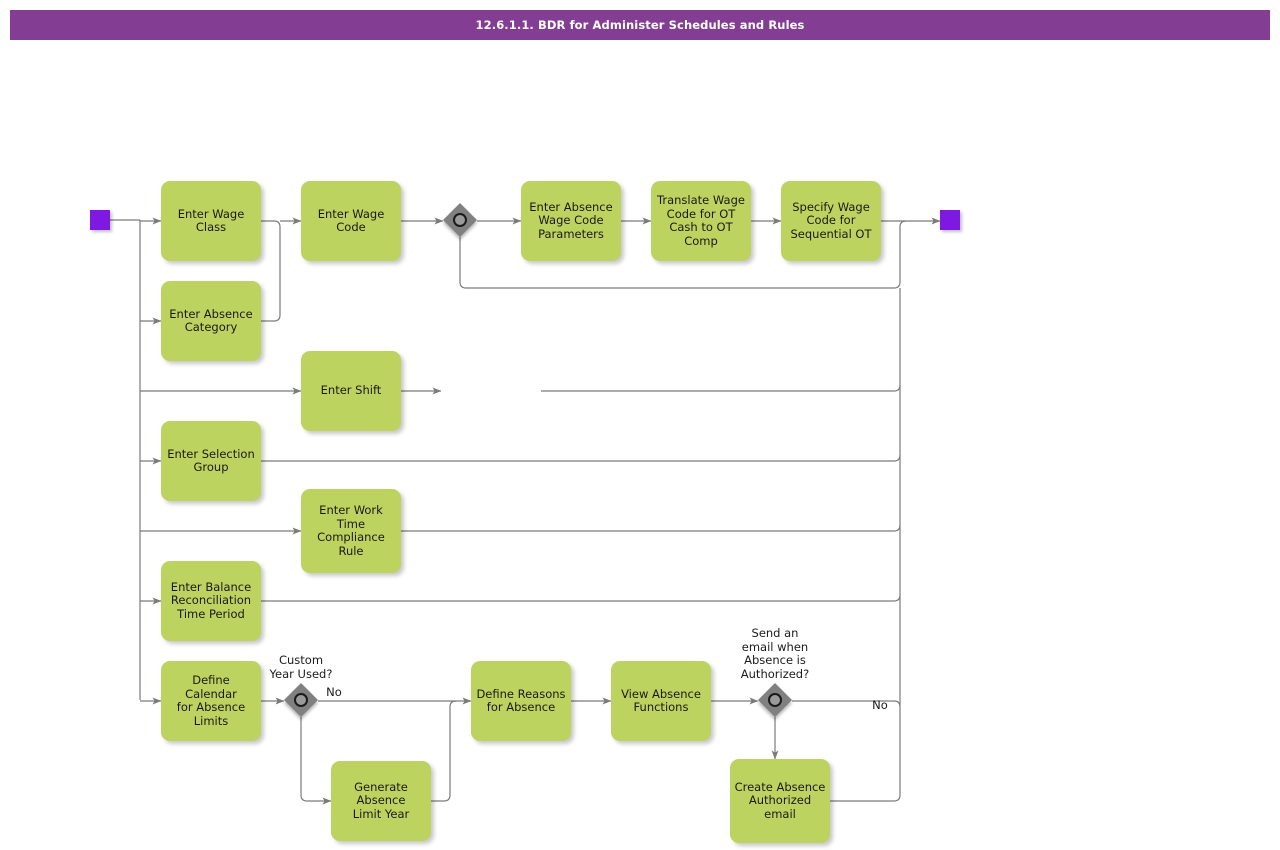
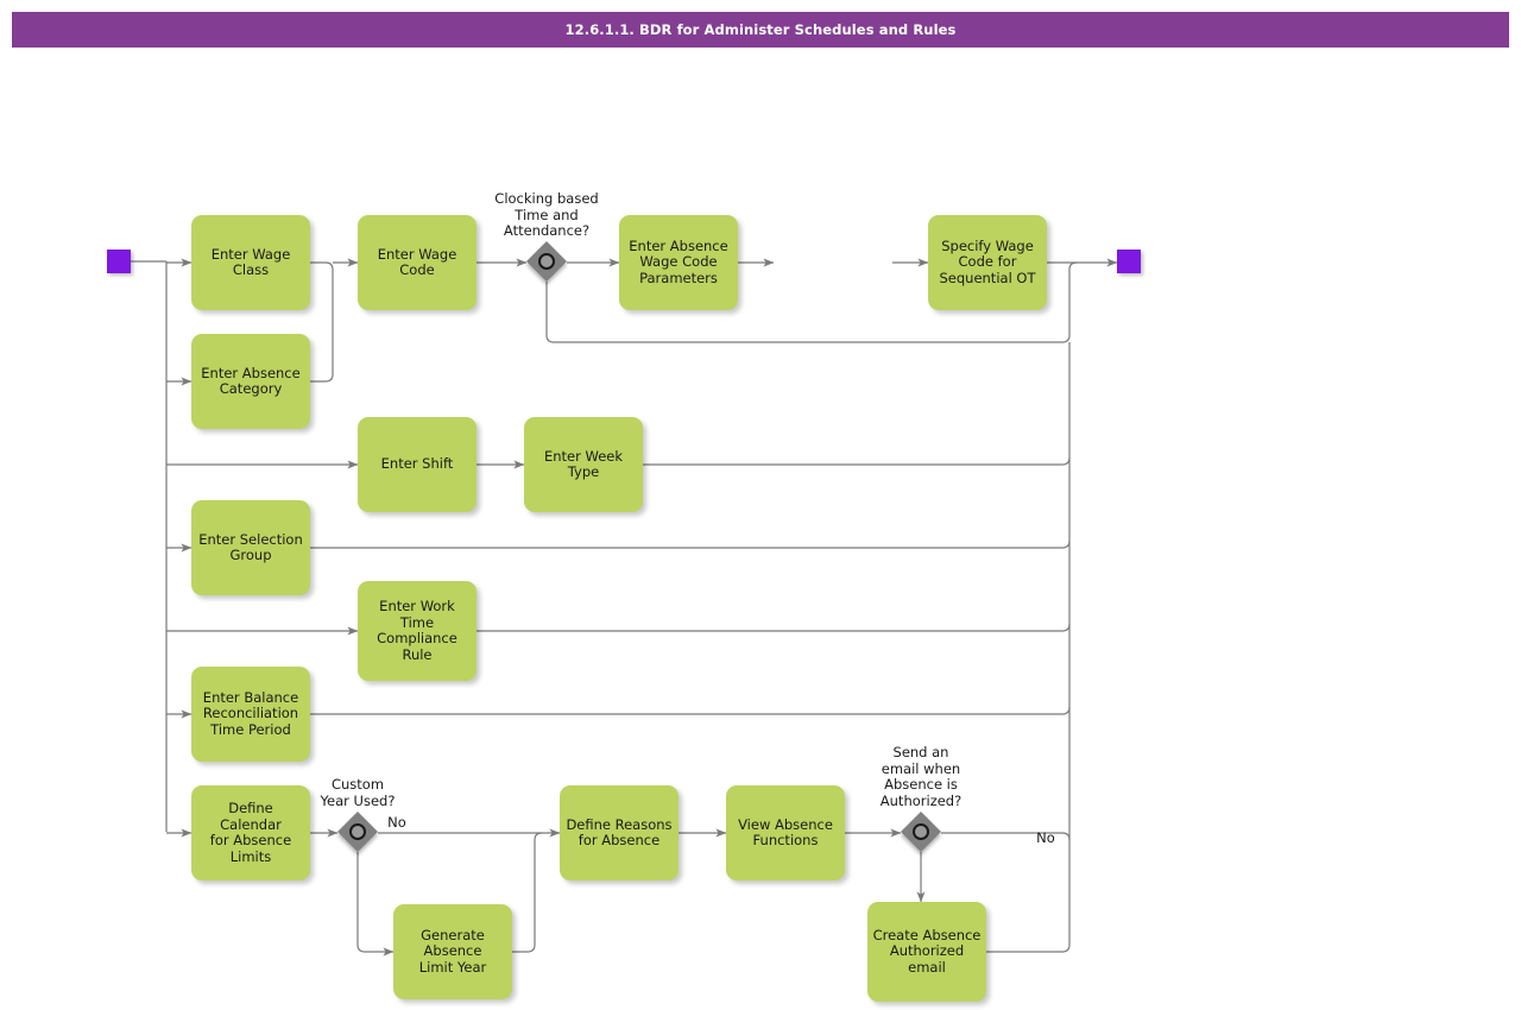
  12.6.1.1. BDR for Administer Schedules and Rules
  Enter Wage
  Class
  Enter Absence
  Category
  Enter Wage
  Code
  Enter Absence
  Wage Code
  Parameters
- Translate Wage
- Code for OT
- Cash to OT
- Comp
  Specify Wage
  Code for
  Sequential OT
  Enter Shift
+ Enter Week
+ Type
  Enter Selection
  Group
  Enter Work Time
  Compliance Rule
  Enter Balance
  Reconciliation
  Time Period
  Define Calendar
  for Absence
  Limits
  Generate
  Absence
  Limit Year
  Define Reasons
  for Absence
  View Absence
  Functions
  Create Absence
  Authorized email
+ Clocking based
+ Time and
+ Attendance?
  Custom
  Year Used?
  Send an
  email when
  Absence is
  Authorized?
  No
  No
